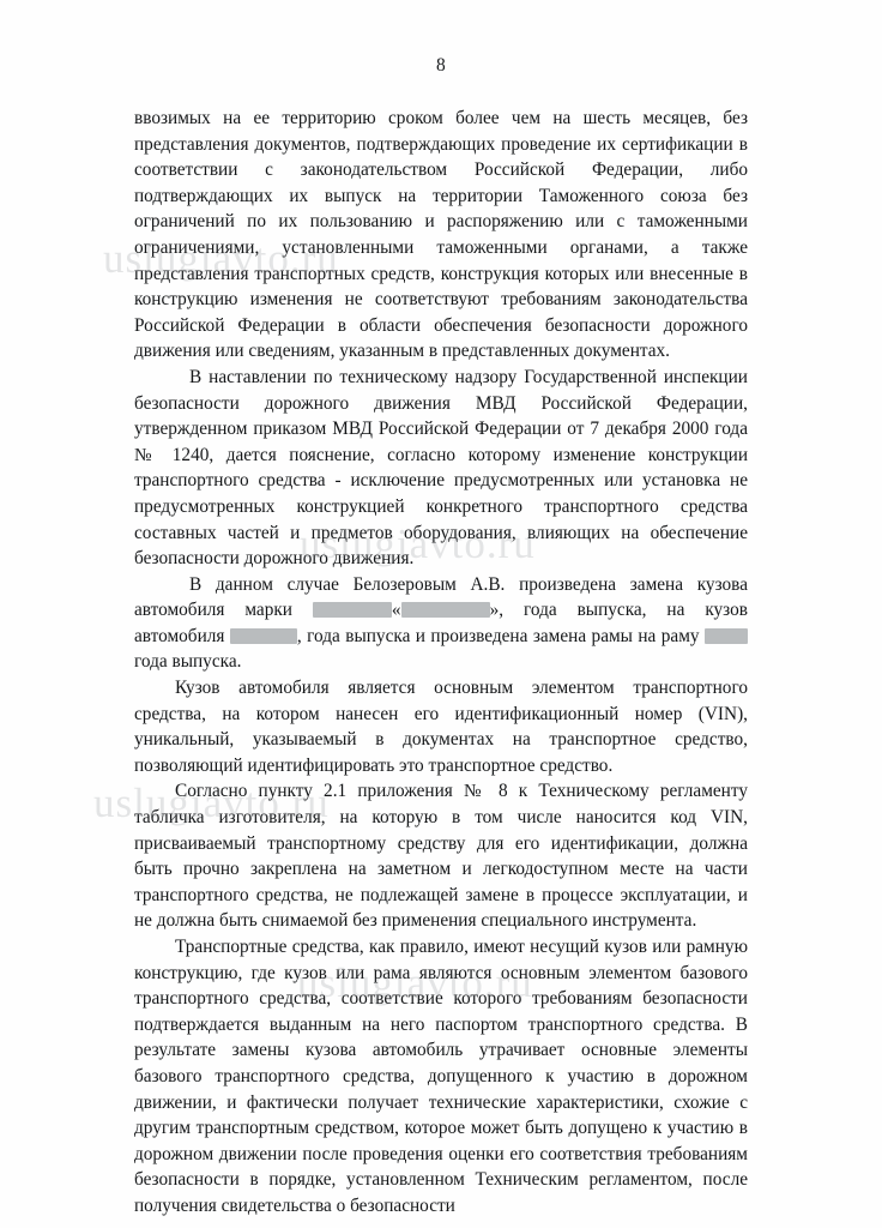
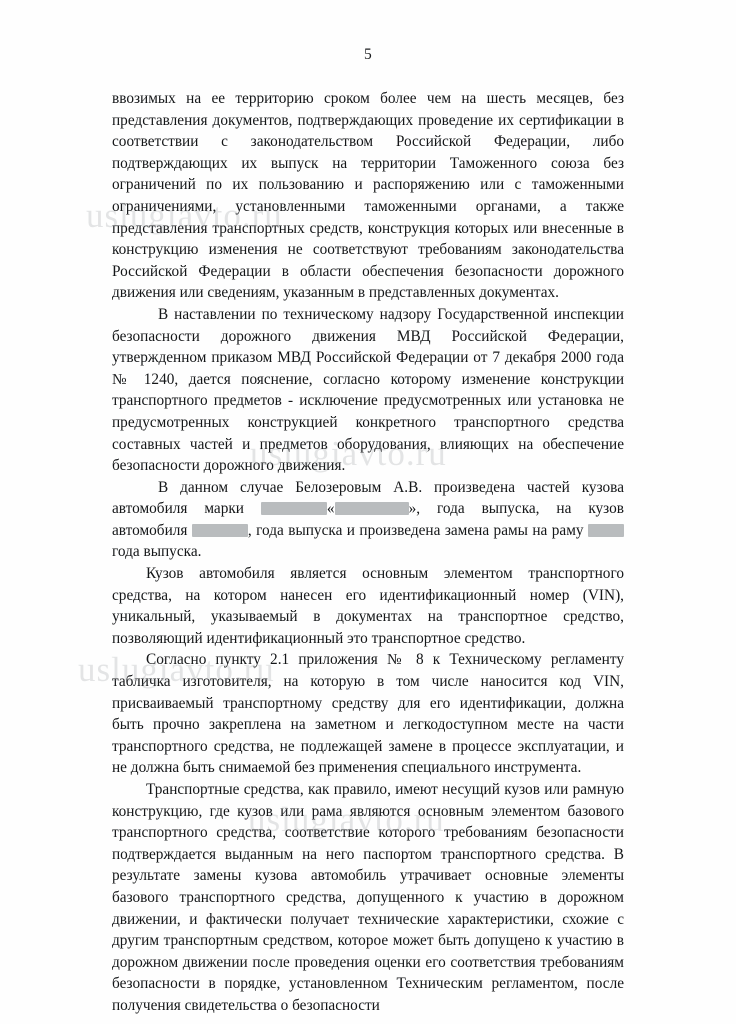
- 8
+ 5
  ввозимых на ее территорию сроком более чем на шесть месяцев, без представления документов, подтверждающих проведение их сертификации в соответствии с законодательством Российской Федерации, либо подтверждающих их выпуск на территории Таможенного союза без ограничений по их пользованию и распоряжению или с таможенными ограничениями, установленными таможенными органами, а также представления транспортных средств, конструкция которых или внесенные в конструкцию изменения не соответствуют требованиям законодательства Российской Федерации в области обеспечения безопасности дорожного движения или сведениям, указанным в представленных документах.
- В наставлении по техническому надзору Государственной инспекции безопасности дорожного движения МВД Российской Федерации, утвержденном приказом МВД Российской Федерации от 7 декабря 2000 года № 1240, дается пояснение, согласно которому изменение конструкции транспортного средства - исключение предусмотренных или установка не предусмотренных конструкцией конкретного транспортного средства составных частей и предметов оборудования, влияющих на обеспечение безопасности дорожного движения.
+ В наставлении по техническому надзору Государственной инспекции безопасности дорожного движения МВД Российской Федерации, утвержденном приказом МВД Российской Федерации от 7 декабря 2000 года № 1240, дается пояснение, согласно которому изменение конструкции транспортного предметов - исключение предусмотренных или установка не предусмотренных конструкцией конкретного транспортного средства составных частей и предметов оборудования, влияющих на обеспечение безопасности дорожного движения.
- В данном случае Белозеровым А.В. произведена замена кузова автомобиля марки « », года выпуска, на кузов автомобиля , года выпуска и произведена замена рамы на раму года выпуска.
+ В данном случае Белозеровым А.В. произведена частей кузова автомобиля марки « », года выпуска, на кузов автомобиля , года выпуска и произведена замена рамы на раму года выпуска.
- Кузов автомобиля является основным элементом транспортного средства, на котором нанесен его идентификационный номер (VIN), уникальный, указываемый в документах на транспортное средство, позволяющий идентифицировать это транспортное средство.
+ Кузов автомобиля является основным элементом транспортного средства, на котором нанесен его идентификационный номер (VIN), уникальный, указываемый в документах на транспортное средство, позволяющий идентификационный это транспортное средство.
  Согласно пункту 2.1 приложения № 8 к Техническому регламенту табличка изготовителя, на которую в том числе наносится код VIN, присваиваемый транспортному средству для его идентификации, должна быть прочно закреплена на заметном и легкодоступном месте на части транспортного средства, не подлежащей замене в процессе эксплуатации, и не должна быть снимаемой без применения специального инструмента.
  Транспортные средства, как правило, имеют несущий кузов или рамную конструкцию, где кузов или рама являются основным элементом базового транспортного средства, соответствие которого требованиям безопасности подтверждается выданным на него паспортом транспортного средства. В результате замены кузова автомобиль утрачивает основные элементы базового транспортного средства, допущенного к участию в дорожном движении, и фактически получает технические характеристики, схожие с другим транспортным средством, которое может быть допущено к участию в дорожном движении после проведения оценки его соответствия требованиям безопасности в порядке, установленном Техническим регламентом, после получения свидетельства о безопасности
  uslugiavto.ru
  uslugiavto.ru
  uslugiavto.ru
  uslugiavto.ru
